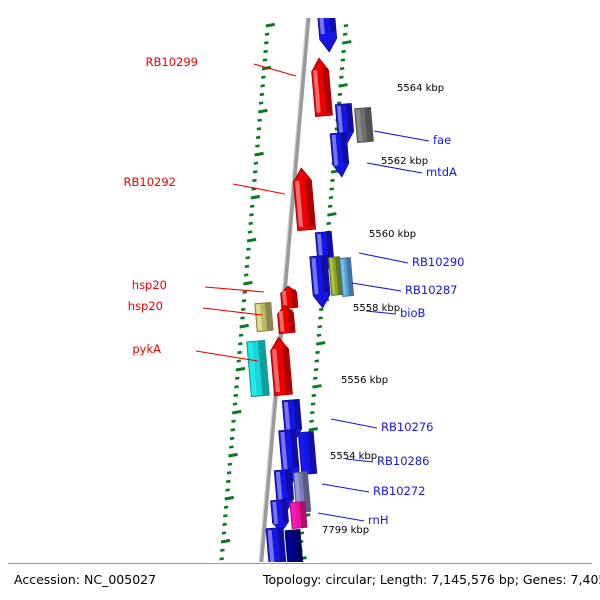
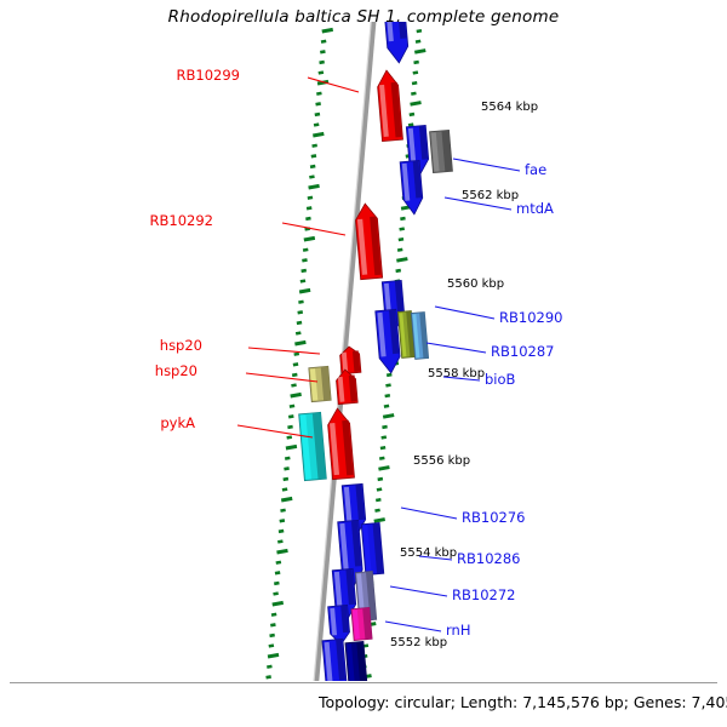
+ Rhodopirellula baltica SH 1, complete genome
  5564 kbp
  5562 kbp
  5560 kbp
  5558 kbp
  5556 kbp
  5554 kbp
- 7799 kbp
+ 5552 kbp
  RB10299
  RB10292
  hsp20
  hsp20
  pykA
  fae
  mtdA
  RB10290
  RB10287
  bioB
  RB10276
  RB10286
  RB10272
  rnH
- Accession: NC_005027
  Topology: circular; Length: 7,145,576 bp; Genes: 7,40
